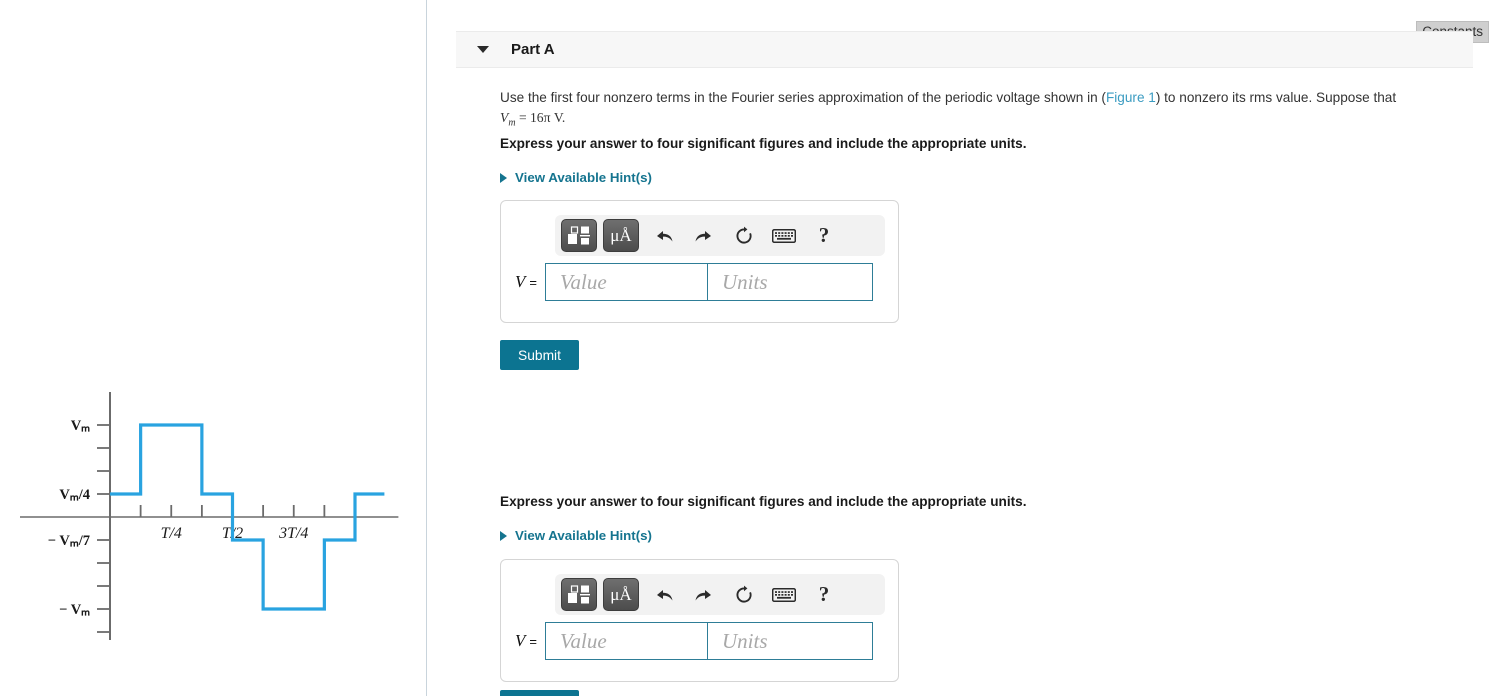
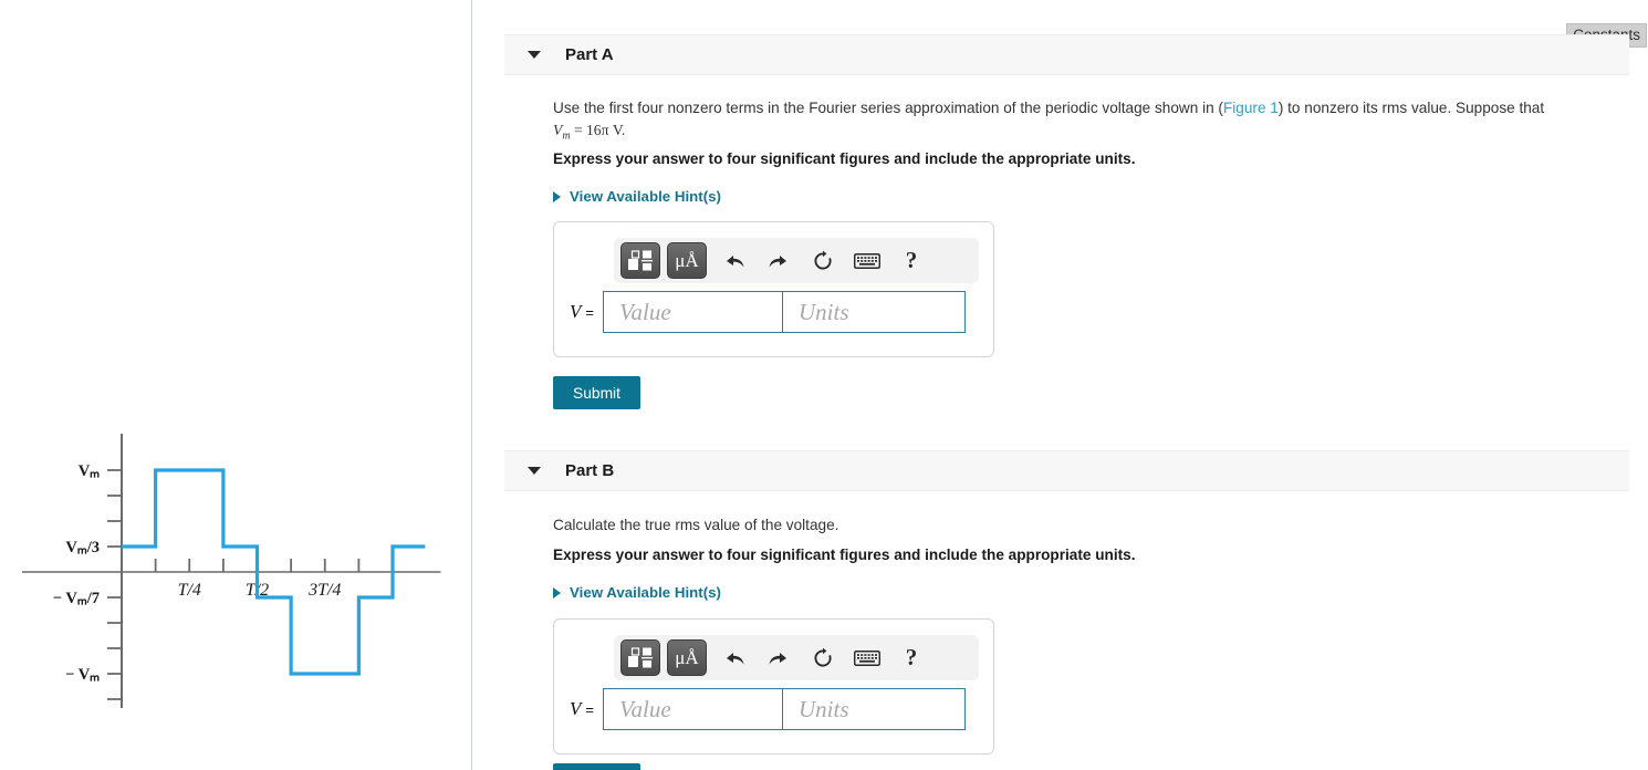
  Vₘ
- Vₘ/4
+ Vₘ/3
  − Vₘ/7
  − Vₘ
  T/4
  3T/4
  Part A
  Use the first four nonzero terms in the Fourier series approximation of the periodic voltage shown in (Figure 1) to nonzero its rms value. Suppose that
  Vm = 16π V.
  Express your answer to four significant figures and include the appropriate units.
  View Available Hint(s)
  μÅ
  ?
  V
  =
  Value
  Units
  Submit
+ Part B
+ Calculate the true rms value of the voltage.
  Express your answer to four significant figures and include the appropriate units.
  View Available Hint(s)
  μÅ
  ?
  V
  =
  Value
  Units
